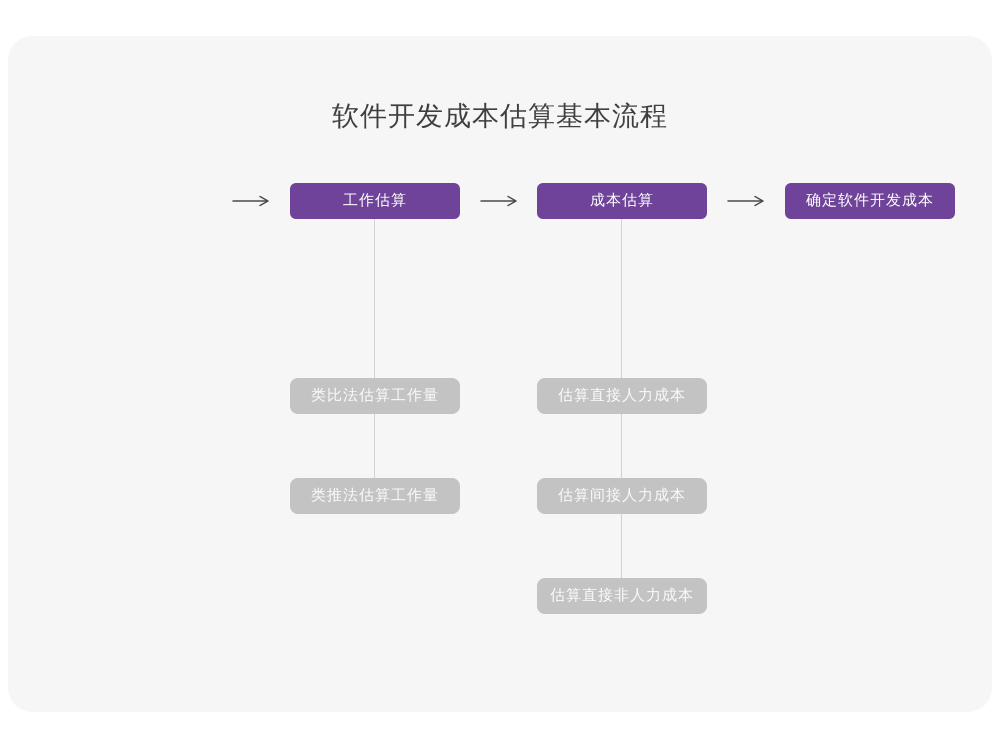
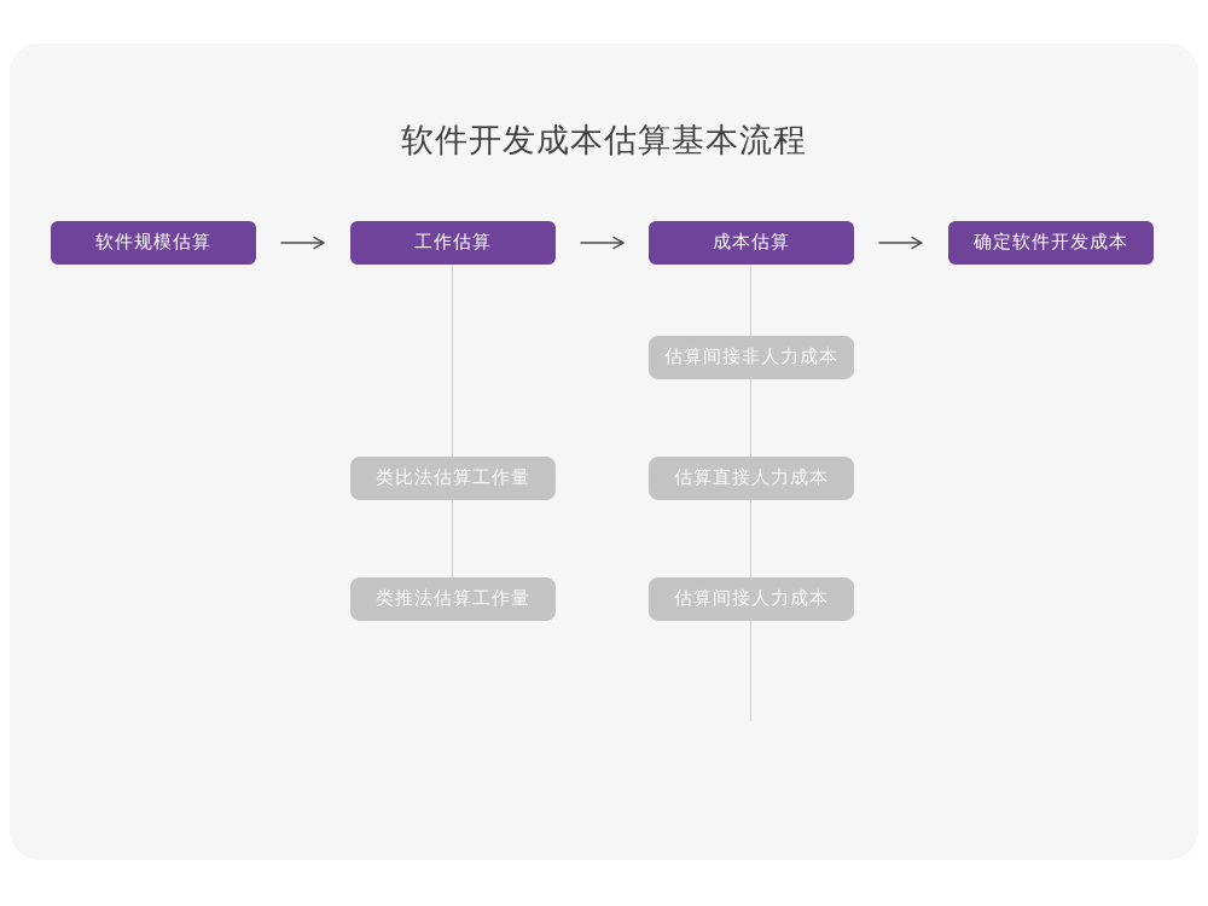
  软件开发成本估算基本流程
+ 软件规模估算
  工作估算
  成本估算
  确定软件开发成本
  类比法估算工作量
  类推法估算工作量
+ 估算间接非人力成本
  估算直接人力成本
  估算间接人力成本
- 估算直接非人力成本
